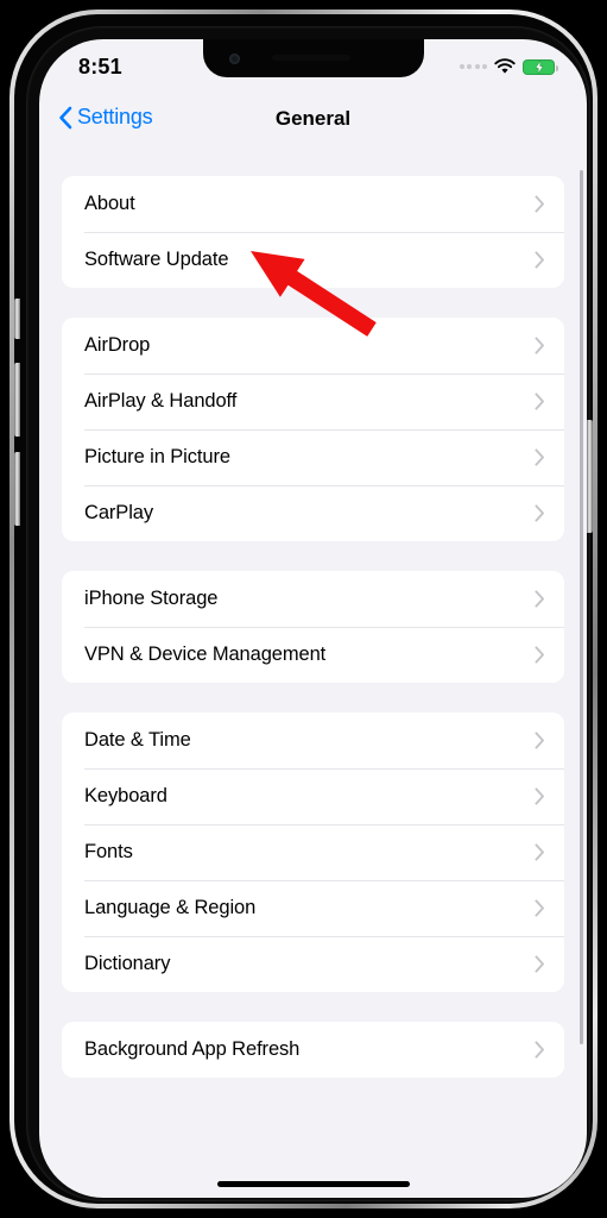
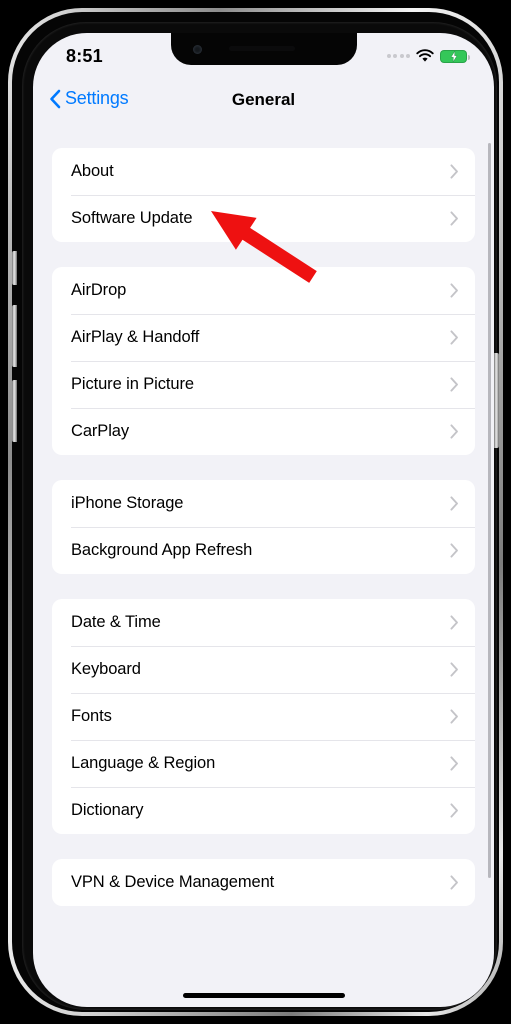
  8:51
  Settings
  General
  About
  Software Update
  AirDrop
  AirPlay & Handoff
  Picture in Picture
  CarPlay
  iPhone Storage
- VPN & Device Management
+ Background App Refresh
  Date & Time
  Keyboard
  Fonts
  Language & Region
  Dictionary
- Background App Refresh
+ VPN & Device Management
